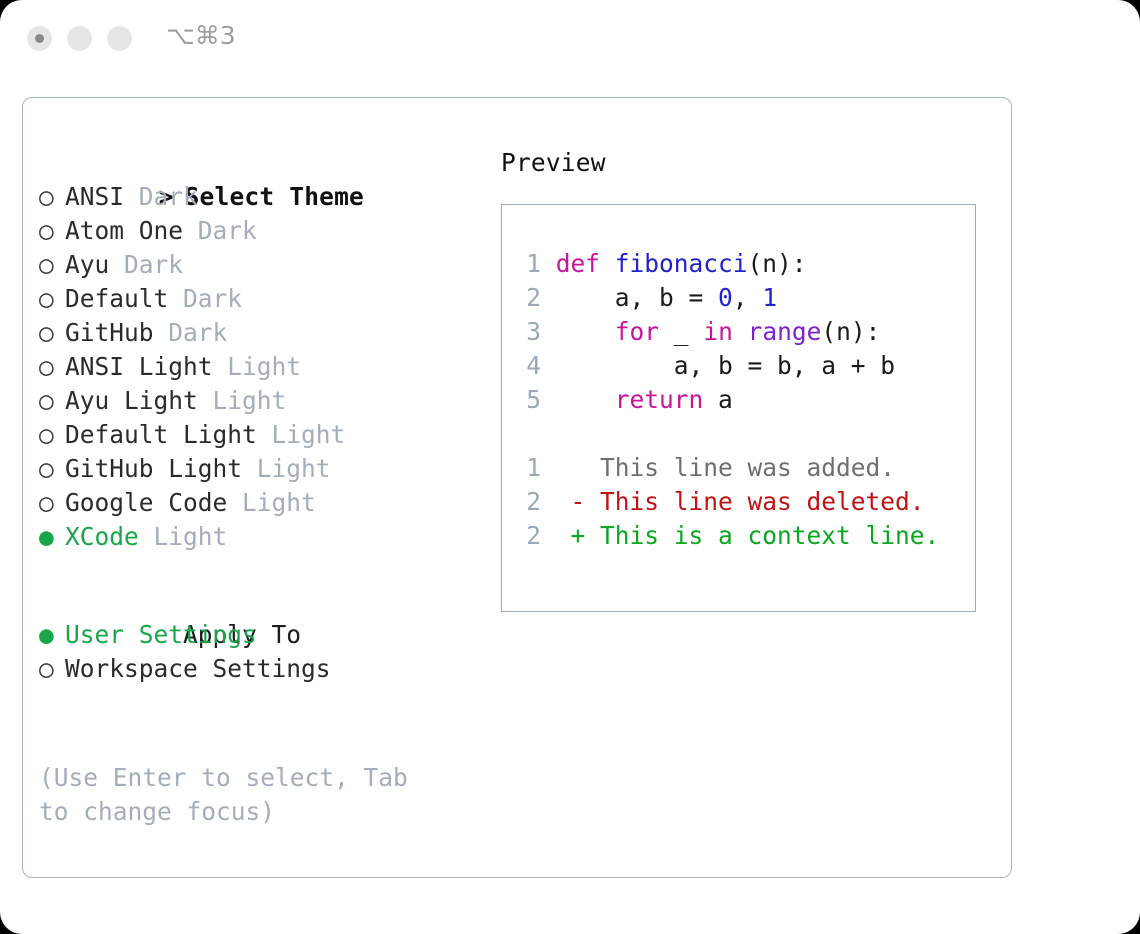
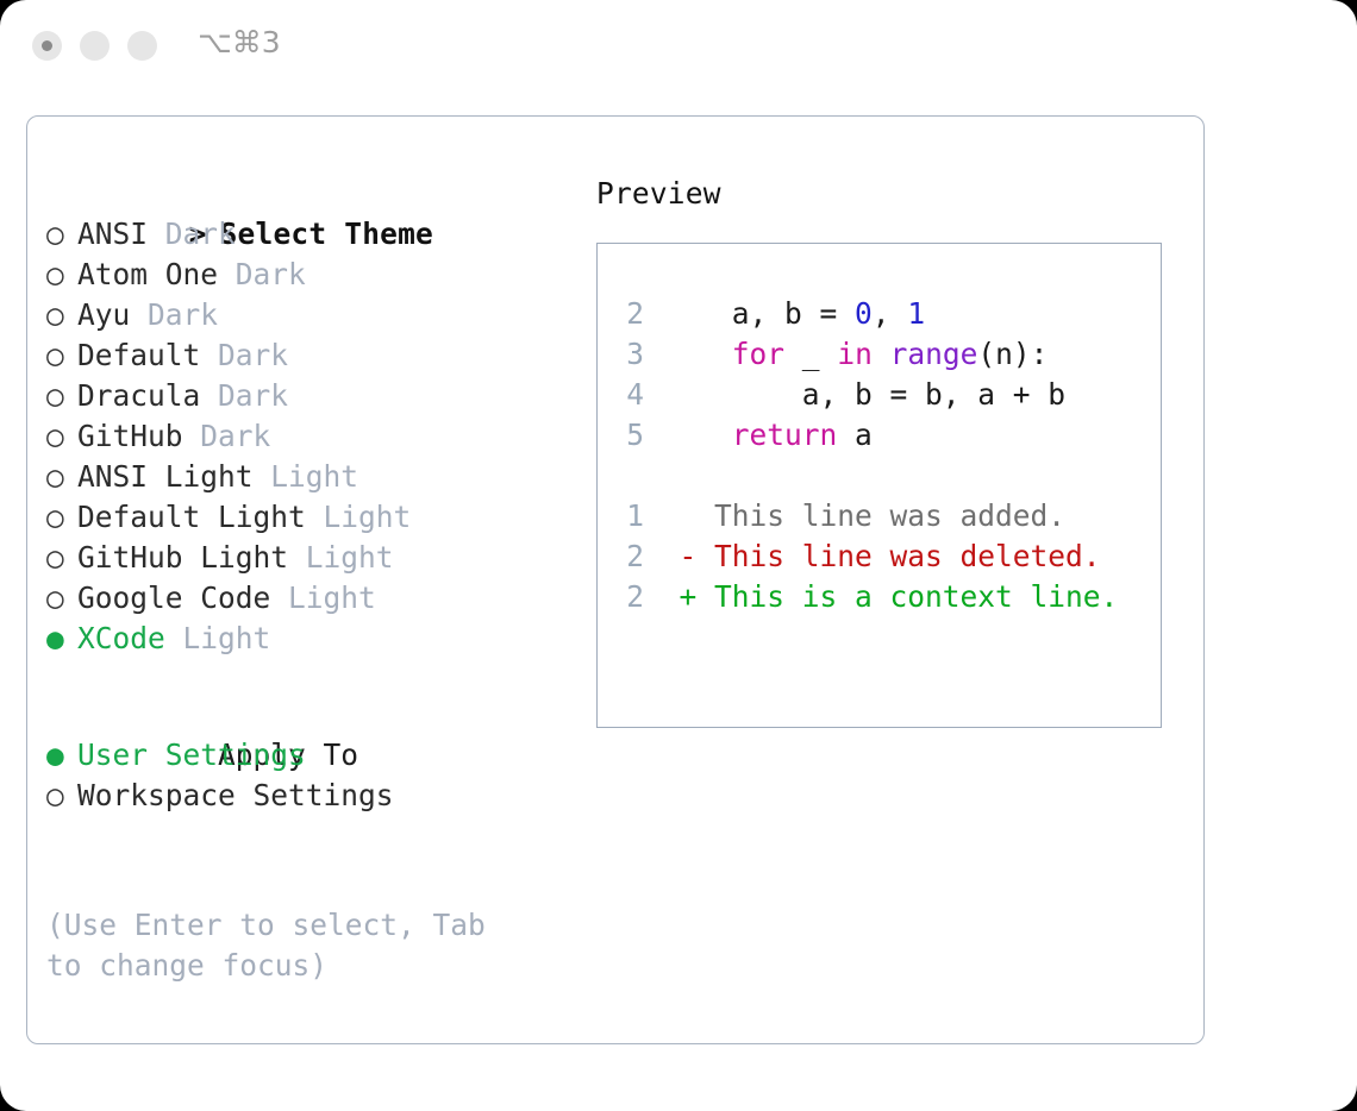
  ⌥⌘3
  > Select Theme
  ○ ANSI Dark
  ○ Atom One Dark
  ○ Ayu Dark
  ○ Default Dark
+ ○ Dracula Dark
  ○ GitHub Dark
  ○ ANSI Light Light
- ○ Ayu Light Light
  ○ Default Light Light
  ○ GitHub Light Light
  ○ Google Code Light
  ● XCode Light
  Apply To
  ● User Settings
  ○ Workspace Settings
  (Use Enter to select, Tab to change focus)
  Preview
- 1 def fibonacci(n):
  2 a, b = 0, 1
  3 for _ in range(n):
  4 a, b = b, a + b
  5 return a
  1 This line was added.
  2 - This line was deleted.
  2 + This is a context line.
